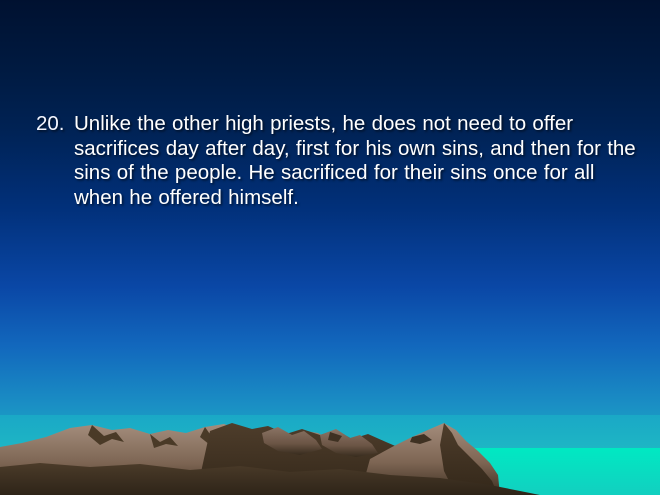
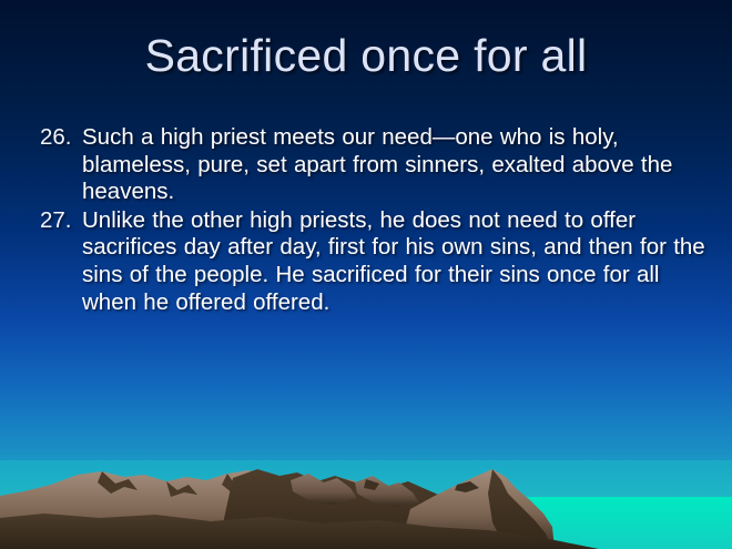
+ Sacrificed once for all
+ 26.
+ Such a high priest meets our need—one who is holy, blameless, pure, set apart from sinners, exalted above the heavens.
- 20.
+ 27.
- Unlike the other high priests, he does not need to offer sacrifices day after day, first for his own sins, and then for the sins of the people. He sacrificed for their sins once for all when he offered himself.
+ Unlike the other high priests, he does not need to offer sacrifices day after day, first for his own sins, and then for the sins of the people. He sacrificed for their sins once for all when he offered offered.
